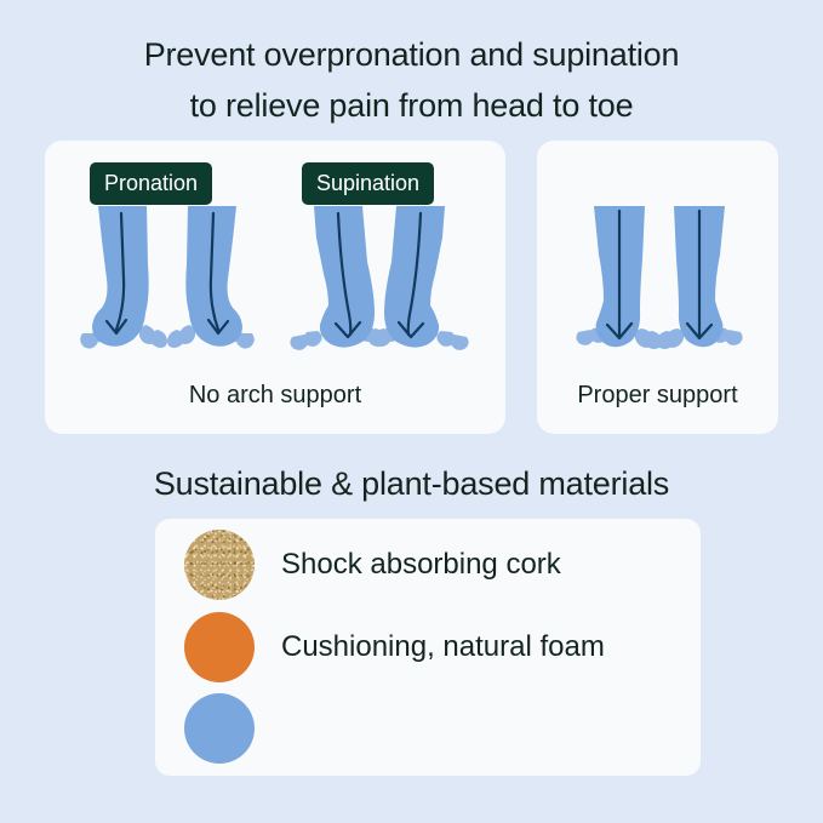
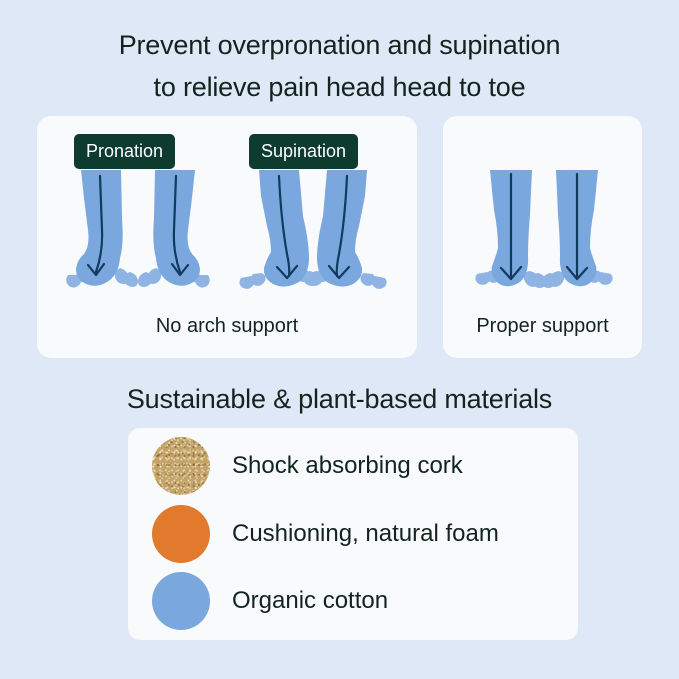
  Prevent overpronation and supination
- to relieve pain from head to toe
+ to relieve pain head head to toe
  Pronation
  Supination
  No arch support
  Proper support
  Sustainable & plant-based materials
  Shock absorbing cork
  Cushioning, natural foam
+ Organic cotton
